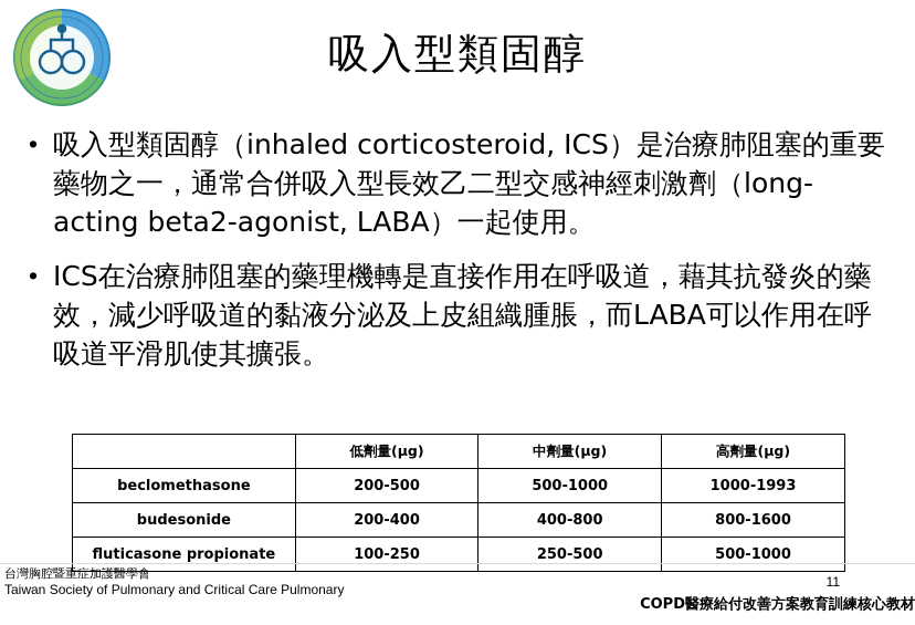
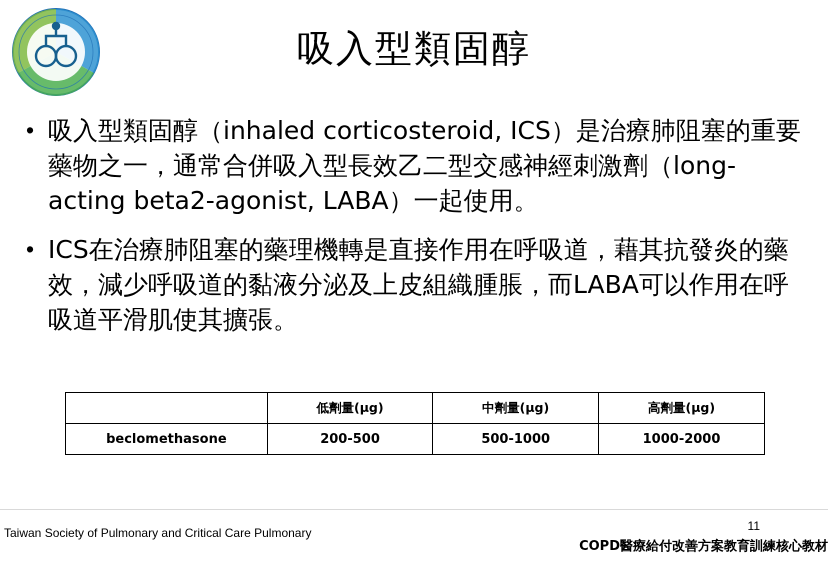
  吸入型類固醇
  •
  吸入型類固醇（inhaled corticosteroid, ICS）是治療肺阻塞的重要藥物之一，通常合併吸入型長效乙二型交感神經刺激劑（long-acting beta2-agonist, LABA）一起使用。
  •
  ICS在治療肺阻塞的藥理機轉是直接作用在呼吸道，藉其抗發炎的藥效，減少呼吸道的黏液分泌及上皮組織腫脹，而LABA可以作用在呼吸道平滑肌使其擴張。
  	低劑量(μg)	中劑量(μg)	高劑量(μg)
- beclomethasone	200-500	500-1000	1000-1993
+ beclomethasone	200-500	500-1000	1000-2000
- budesonide	200-400	400-800	800-1600
- fluticasone propionate	100-250	250-500	500-1000
- 台灣胸腔暨重症加護醫學會
  Taiwan Society of Pulmonary and Critical Care Pulmonary
  11
  COPD醫療給付改善方案教育訓練核心教材
